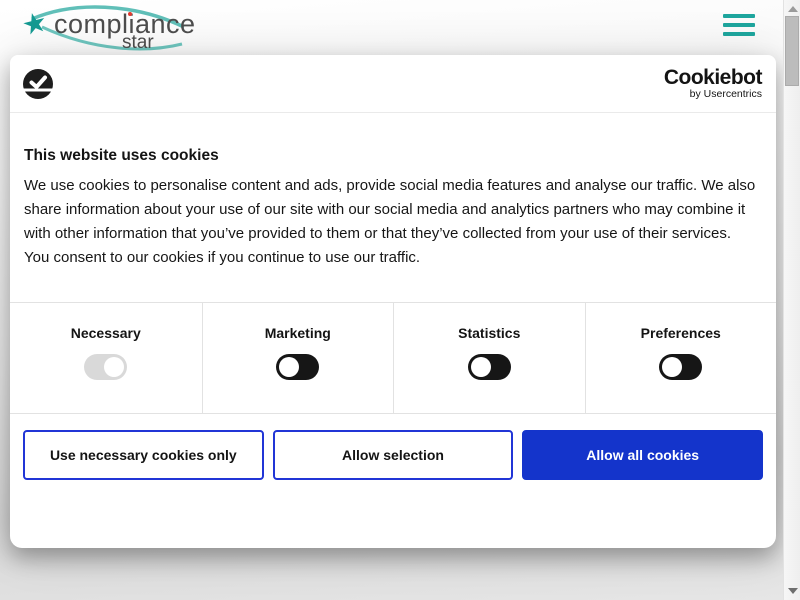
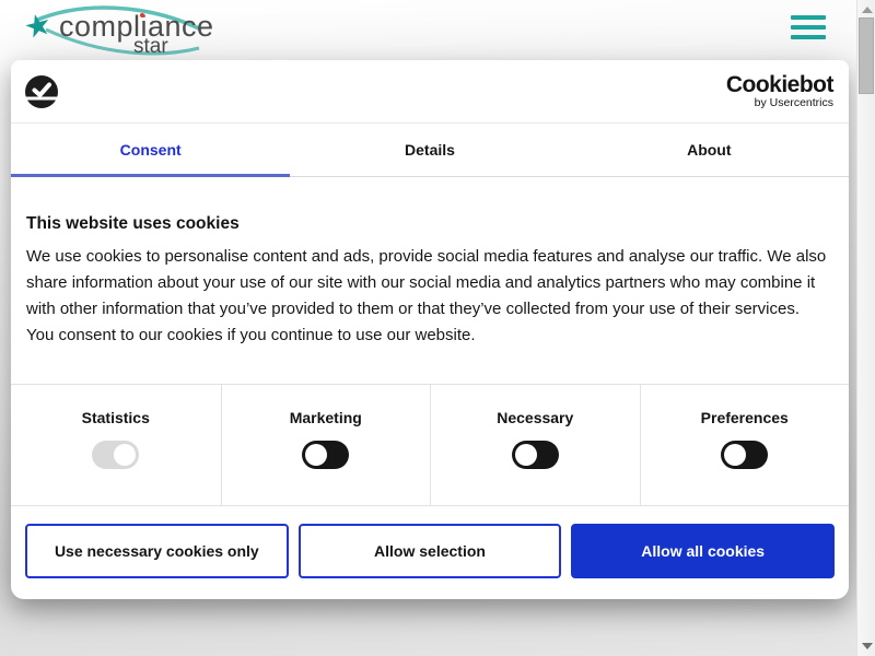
  compliance
  star
  Cookiebot
  by Usercentrics
+ Consent
+ Details
+ About
  This website uses cookies
- We use cookies to personalise content and ads, provide social media features and analyse our traffic. We also share information about your use of our site with our social media and analytics partners who may combine it with other information that you’ve provided to them or that they’ve collected from your use of their services. You consent to our cookies if you continue to use our traffic.
+ We use cookies to personalise content and ads, provide social media features and analyse our traffic. We also share information about your use of our site with our social media and analytics partners who may combine it with other information that you’ve provided to them or that they’ve collected from your use of their services. You consent to our cookies if you continue to use our website.
- Necessary
+ Statistics
  Marketing
- Statistics
+ Necessary
  Preferences
  Use necessary cookies only
  Allow selection
  Allow all cookies
